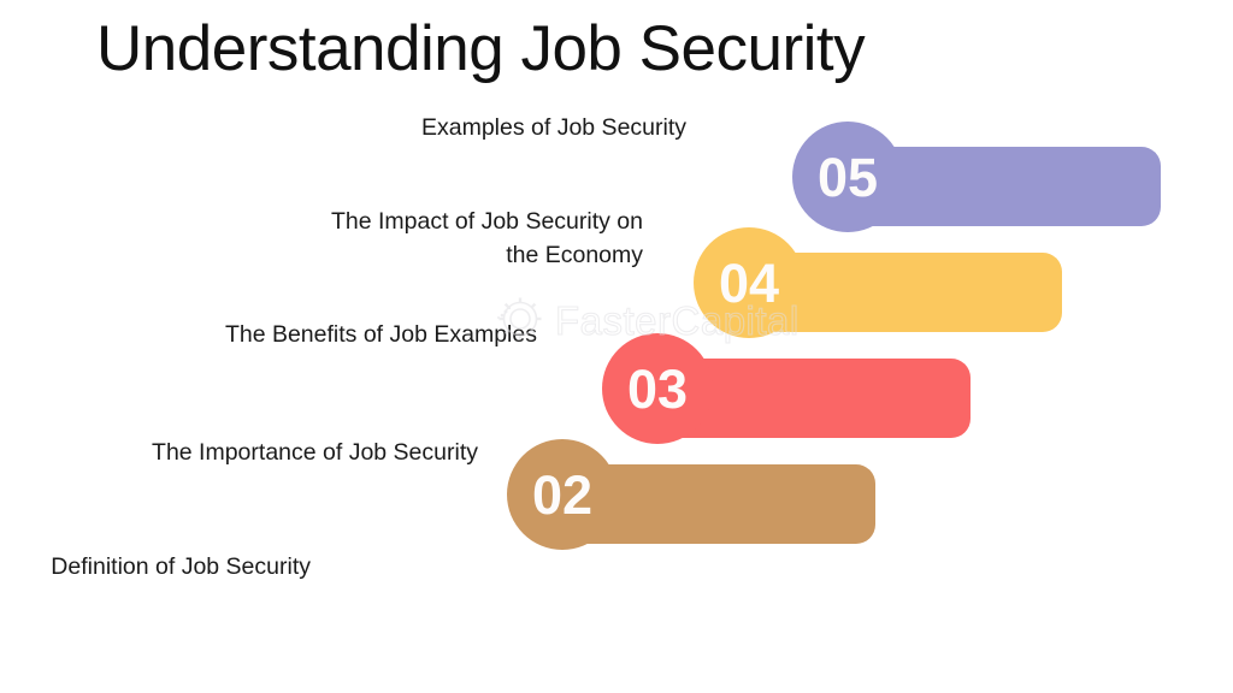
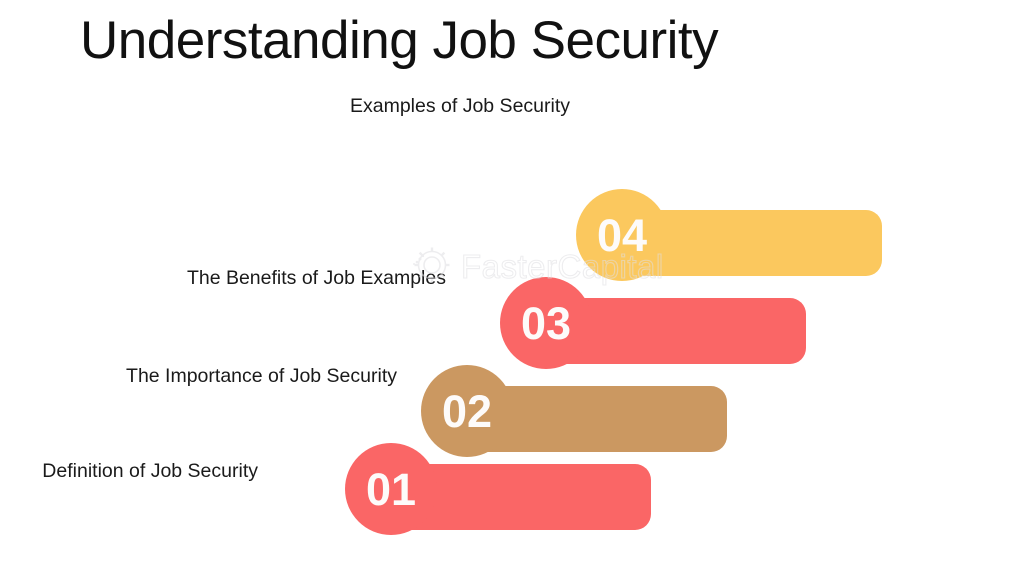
  Understanding Job Security
  Examples of Job Security
- 05
- The Impact of Job Security on
- the Economy
  04
  The Benefits of Job Examples
  03
  The Importance of Job Security
  02
  Definition of Job Security
+ 01
  FasterCapital
